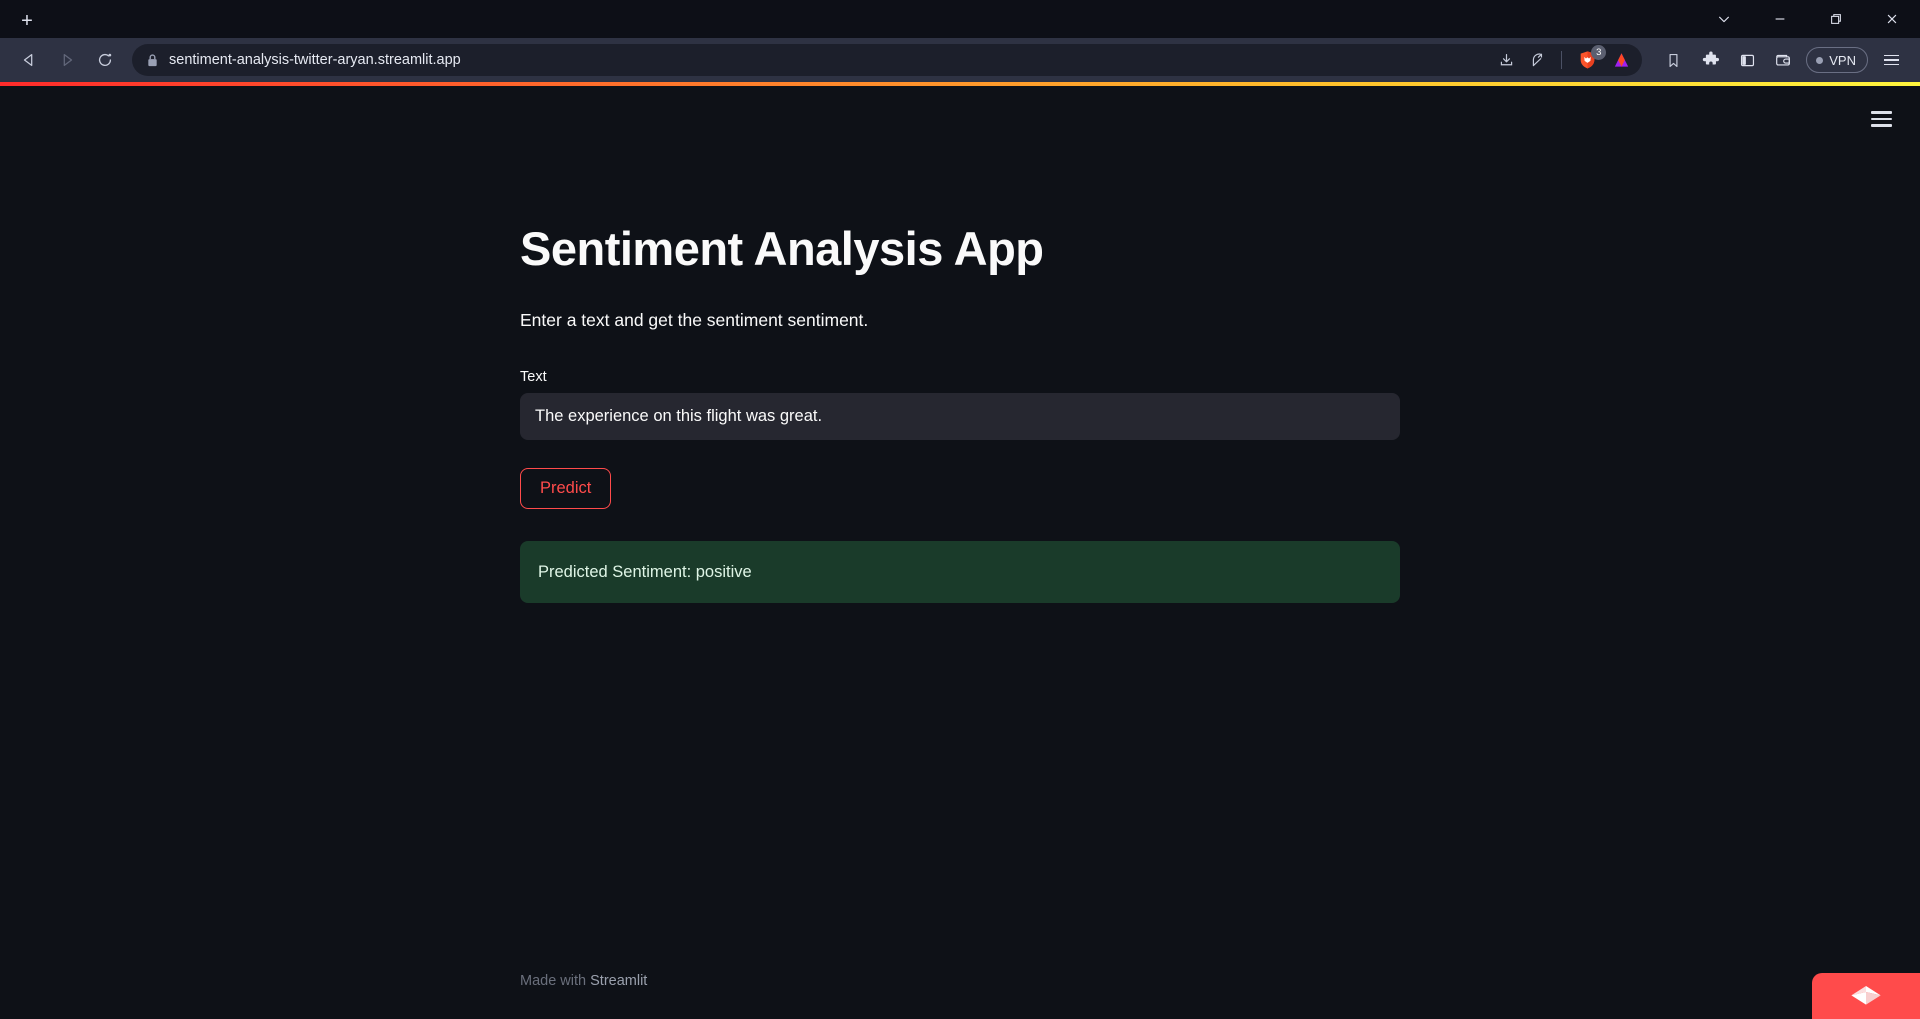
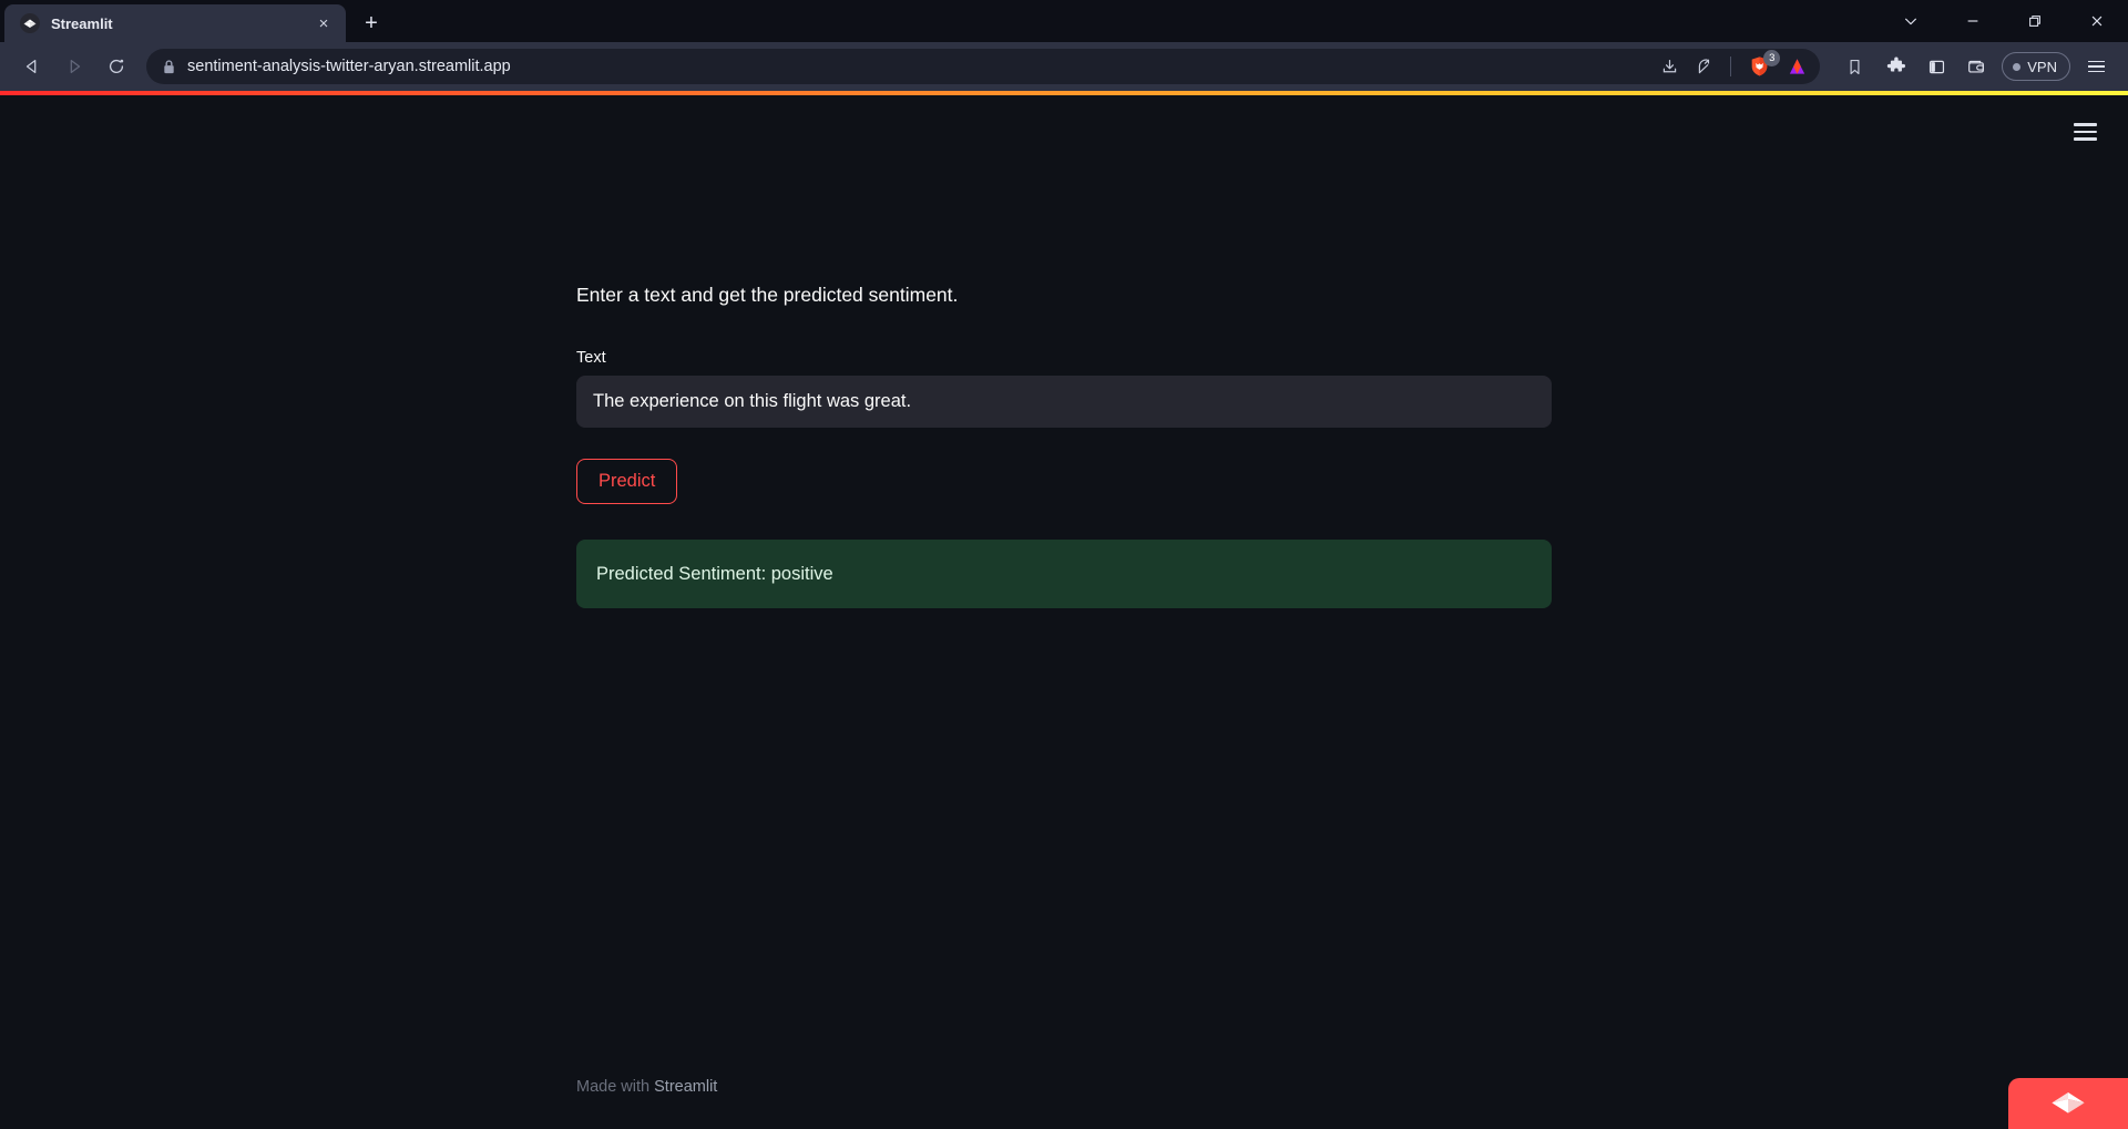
+ Streamlit
+ ×
  +
  sentiment-analysis-twitter-aryan.streamlit.app
  3
  VPN
- Sentiment Analysis App
- Enter a text and get the sentiment sentiment.
+ Enter a text and get the predicted sentiment.
  Text
  The experience on this flight was great.
  Predict
  Predicted Sentiment: positive
  Made with Streamlit
